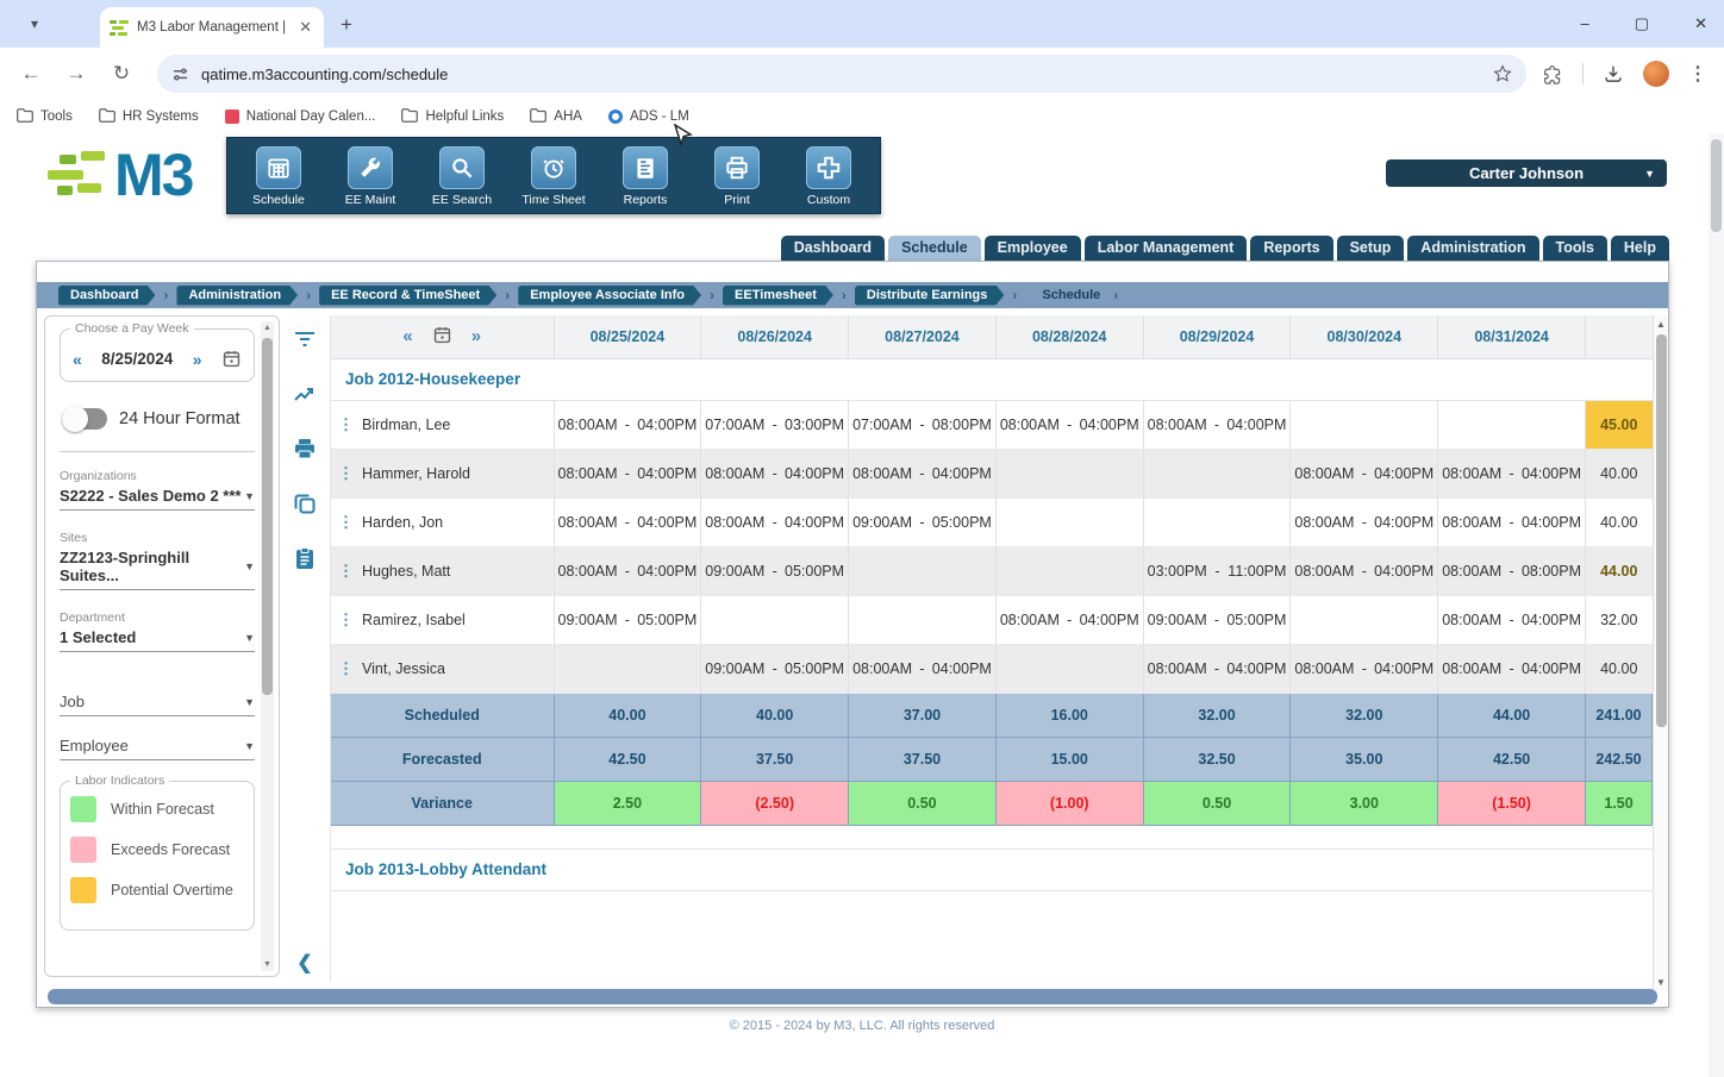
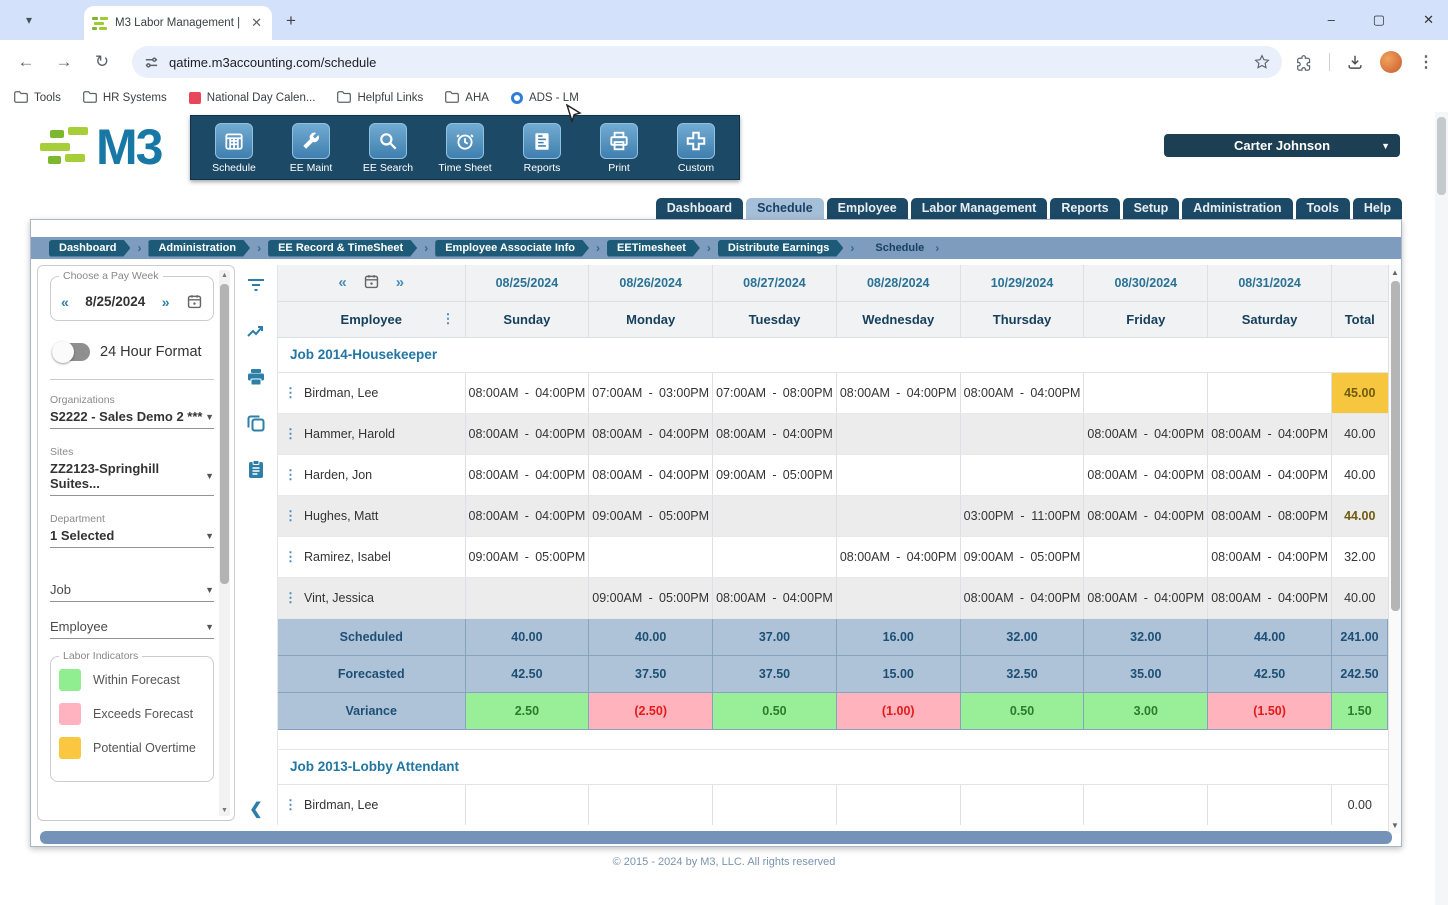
  ▾
  M3 Labor Management |
  ✕
  +
  –
  ▢
  ✕
  ←
  →
  ↻
  qatime.m3accounting.com/schedule
  ⋮
  Tools
  HR Systems
  National Day Calen...
  Helpful Links
  AHA
  ADS - LM
  M3
  Schedule
  EE Maint
  EE Search
  Time Sheet
  Reports
  Print
  Custom
  Carter Johnson
  ▼
  Dashboard
  Schedule
  Employee
  Labor Management
  Reports
  Setup
  Administration
  Tools
  Help
  Dashboard
  ›
  Administration
  ›
  EE Record & TimeSheet
  ›
  Employee Associate Info
  ›
  EETimesheet
  ›
  Distribute Earnings
  ›
  Schedule
  ›
  Choose a Pay Week
  «
  8/25/2024
  »
  24 Hour Format
  Organizations
  S2222 - Sales Demo 2 ***
  ▼
  Sites
  ZZ2123-Springhill Suites...
  ▼
  Department
  1 Selected
  ▼
  Job
  ▼
  Employee
  ▼
  Labor Indicators
  Within Forecast
  Exceeds Forecast
  Potential Overtime
  ❮
- « »	08/25/2024	08/26/2024	08/27/2024	08/28/2024	08/29/2024	08/30/2024	08/31/2024
+ « »	08/25/2024	08/26/2024	08/27/2024	08/28/2024	10/29/2024	08/30/2024	08/31/2024
+ Employee ⋮	Sunday	Monday	Tuesday	Wednesday	Thursday	Friday	Saturday	Total
- Job 2012-Housekeeper
+ Job 2014-Housekeeper
  ⋮ Birdman, Lee	08:00AM - 04:00PM	07:00AM - 03:00PM	07:00AM - 08:00PM	08:00AM - 04:00PM	08:00AM - 04:00PM			45.00
  ⋮ Hammer, Harold	08:00AM - 04:00PM	08:00AM - 04:00PM	08:00AM - 04:00PM			08:00AM - 04:00PM	08:00AM - 04:00PM	40.00
  ⋮ Harden, Jon	08:00AM - 04:00PM	08:00AM - 04:00PM	09:00AM - 05:00PM			08:00AM - 04:00PM	08:00AM - 04:00PM	40.00
  ⋮ Hughes, Matt	08:00AM - 04:00PM	09:00AM - 05:00PM			03:00PM - 11:00PM	08:00AM - 04:00PM	08:00AM - 08:00PM	44.00
  ⋮ Ramirez, Isabel	09:00AM - 05:00PM			08:00AM - 04:00PM	09:00AM - 05:00PM		08:00AM - 04:00PM	32.00
  ⋮ Vint, Jessica		09:00AM - 05:00PM	08:00AM - 04:00PM		08:00AM - 04:00PM	08:00AM - 04:00PM	08:00AM - 04:00PM	40.00
  Scheduled	40.00	40.00	37.00	16.00	32.00	32.00	44.00	241.00
  Forecasted	42.50	37.50	37.50	15.00	32.50	35.00	42.50	242.50
  Variance	2.50	(2.50)	0.50	(1.00)	0.50	3.00	(1.50)	1.50
  Job 2013-Lobby Attendant
+ ⋮ Birdman, Lee								0.00
  ▲
  ▼
  © 2015 - 2024 by M3, LLC. All rights reserved
